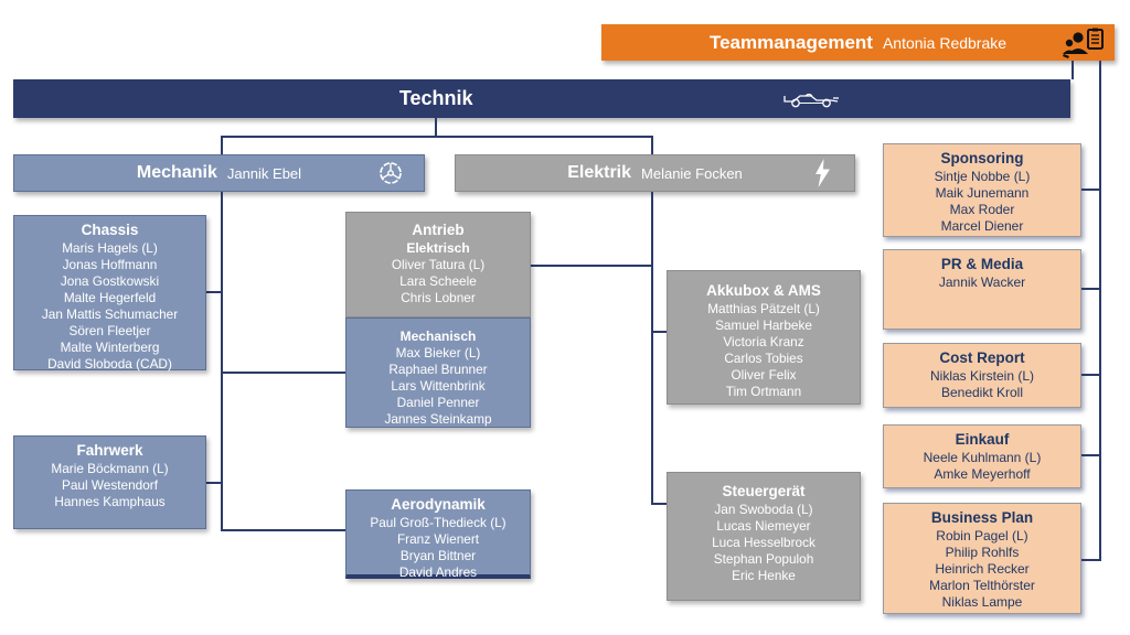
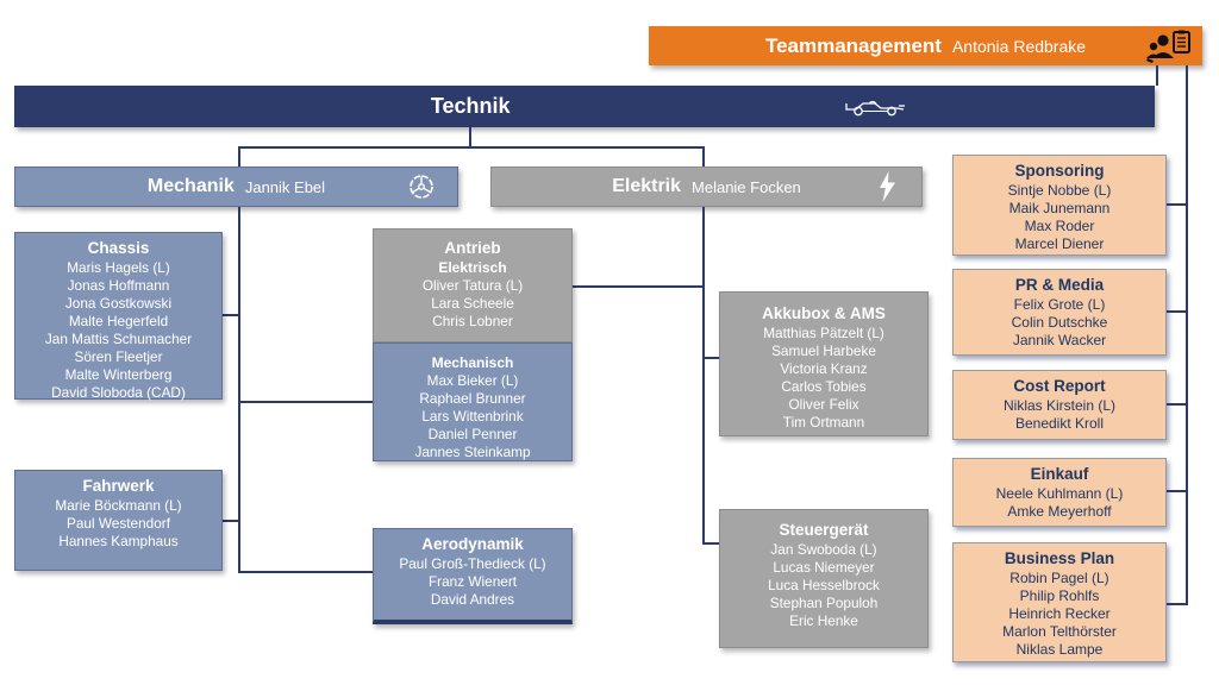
  Teammanagement
  Antonia Redbrake
  Technik
  Mechanik
  Jannik Ebel
  Elektrik
  Melanie Focken
  Chassis
  Maris Hagels (L)
  Jonas Hoffmann
  Jona Gostkowski
  Malte Hegerfeld
  Jan Mattis Schumacher
  Sören Fleetjer
  Malte Winterberg
  David Sloboda (CAD)
  Fahrwerk
  Marie Böckmann (L)
  Paul Westendorf
  Hannes Kamphaus
  Antrieb
  Elektrisch
  Oliver Tatura (L)
  Lara Scheele
  Chris Lobner
  Mechanisch
  Max Bieker (L)
  Raphael Brunner
  Lars Wittenbrink
  Daniel Penner
  Jannes Steinkamp
  Aerodynamik
  Paul Groß-Thedieck (L)
  Franz Wienert
- Bryan Bittner
  David Andres
  Akkubox & AMS
  Matthias Pätzelt (L)
  Samuel Harbeke
  Victoria Kranz
  Carlos Tobies
  Oliver Felix
  Tim Ortmann
  Steuergerät
  Jan Swoboda (L)
  Lucas Niemeyer
  Luca Hesselbrock
  Stephan Populoh
  Eric Henke
  Sponsoring
  Sintje Nobbe (L)
  Maik Junemann
  Max Roder
  Marcel Diener
  PR & Media
+ Felix Grote (L)
+ Colin Dutschke
  Jannik Wacker
  Cost Report
  Niklas Kirstein (L)
  Benedikt Kroll
  Einkauf
  Neele Kuhlmann (L)
  Amke Meyerhoff
  Business Plan
  Robin Pagel (L)
  Philip Rohlfs
  Heinrich Recker
  Marlon Telthörster
  Niklas Lampe
